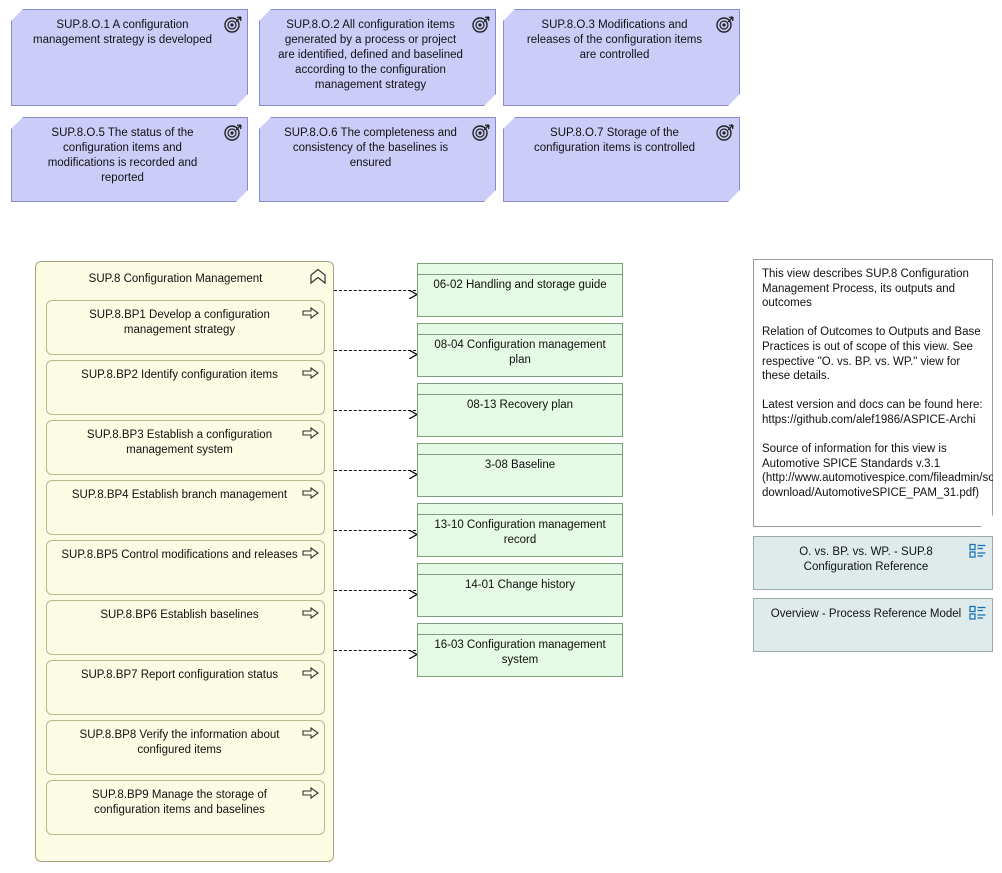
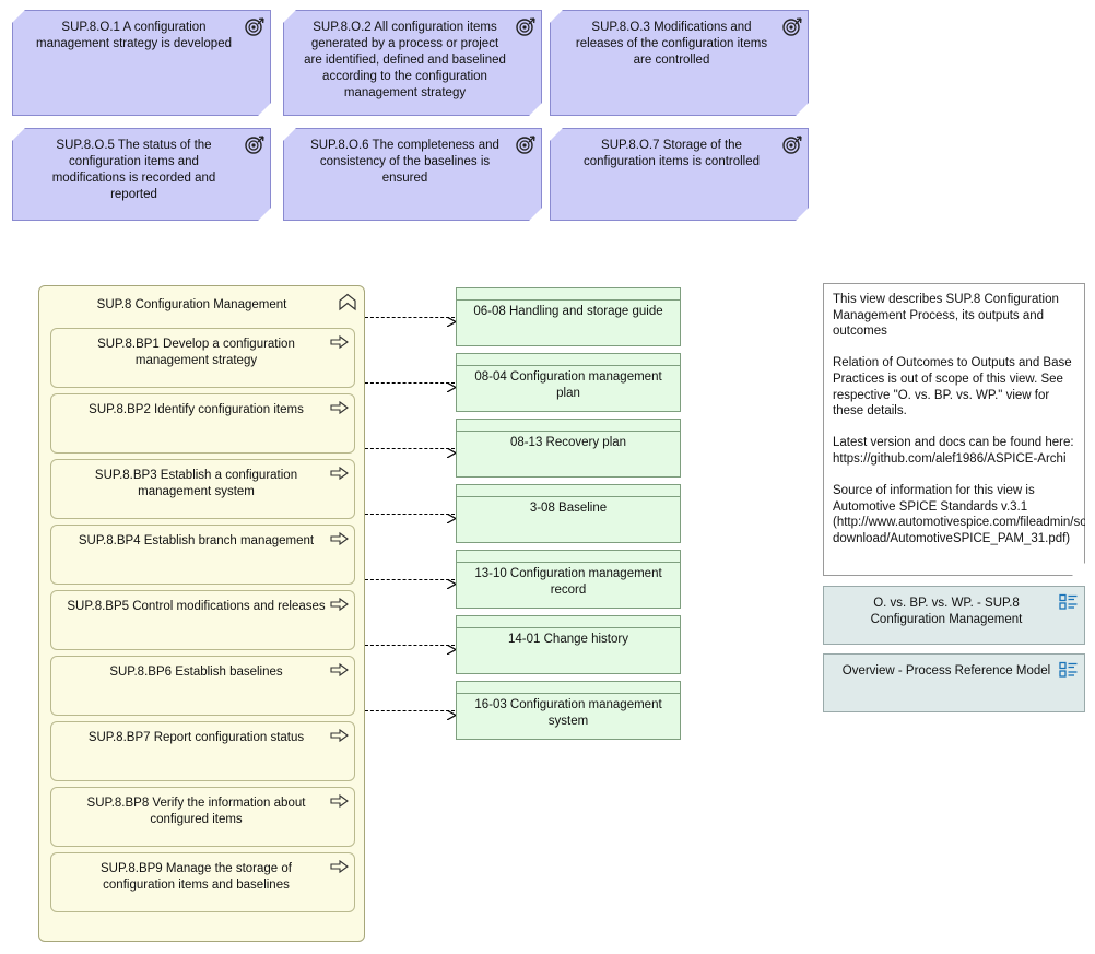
  SUP.8.O.1 A configuration management strategy is developed
  SUP.8.O.2 All configuration items generated by a process or project are identified, defined and baselined according to the configuration management strategy
  SUP.8.O.3 Modifications and releases of the configuration items are controlled
  SUP.8.O.5 The status of the configuration items and modifications is recorded and reported
  SUP.8.O.6 The completeness and consistency of the baselines is ensured
  SUP.8.O.7 Storage of the configuration items is controlled
  SUP.8 Configuration Management
  SUP.8.BP1 Develop a configuration management strategy
  SUP.8.BP2 Identify configuration items
  SUP.8.BP3 Establish a configuration management system
  SUP.8.BP4 Establish branch management
  SUP.8.BP5 Control modifications and releases
  SUP.8.BP6 Establish baselines
  SUP.8.BP7 Report configuration status
  SUP.8.BP8 Verify the information about configured items
  SUP.8.BP9 Manage the storage of configuration items and baselines
- 06-02 Handling and storage guide
+ 06-08 Handling and storage guide
  08-04 Configuration management plan
  08-13 Recovery plan
  3-08 Baseline
  13-10 Configuration management record
  14-01 Change history
  16-03 Configuration management system
  This view describes SUP.8 Configuration Management Process, its outputs and outcomes
  Relation of Outcomes to Outputs and Base Practices is out of scope of this view. See respective "O. vs. BP. vs. WP." view for these details.
  Latest version and docs can be found here: https://github.com/alef1986/ASPICE-Archi
  Source of information for this view is Automotive SPICE Standards v.3.1 (http://www.automotivespice.com/fileadmin/sodownload/AutomotiveSPICE_PAM_31.pdf)
- O. vs. BP. vs. WP. - SUP.8 Configuration Reference
+ O. vs. BP. vs. WP. - SUP.8 Configuration Management
  Overview - Process Reference Model
